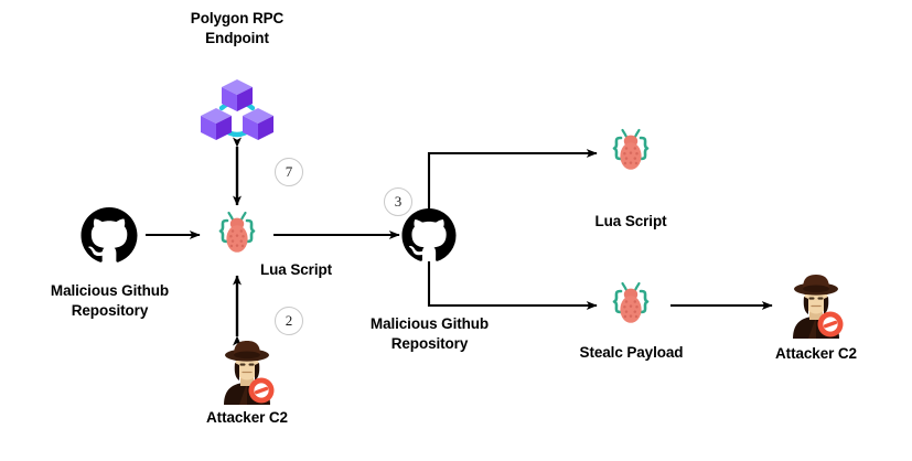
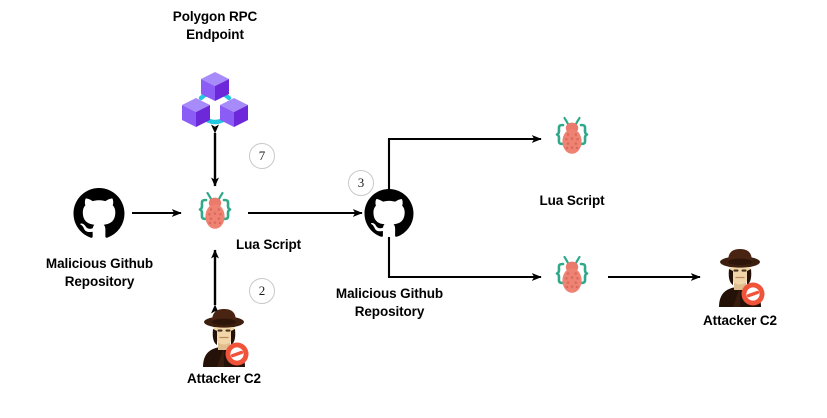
  Polygon RPC
  Endpoint
  7
  Malicious Github
  Repository
  Lua Script
  2
  Attacker C2
  3
  Malicious Github
  Repository
  Lua Script
- Stealc Payload
  Attacker C2
